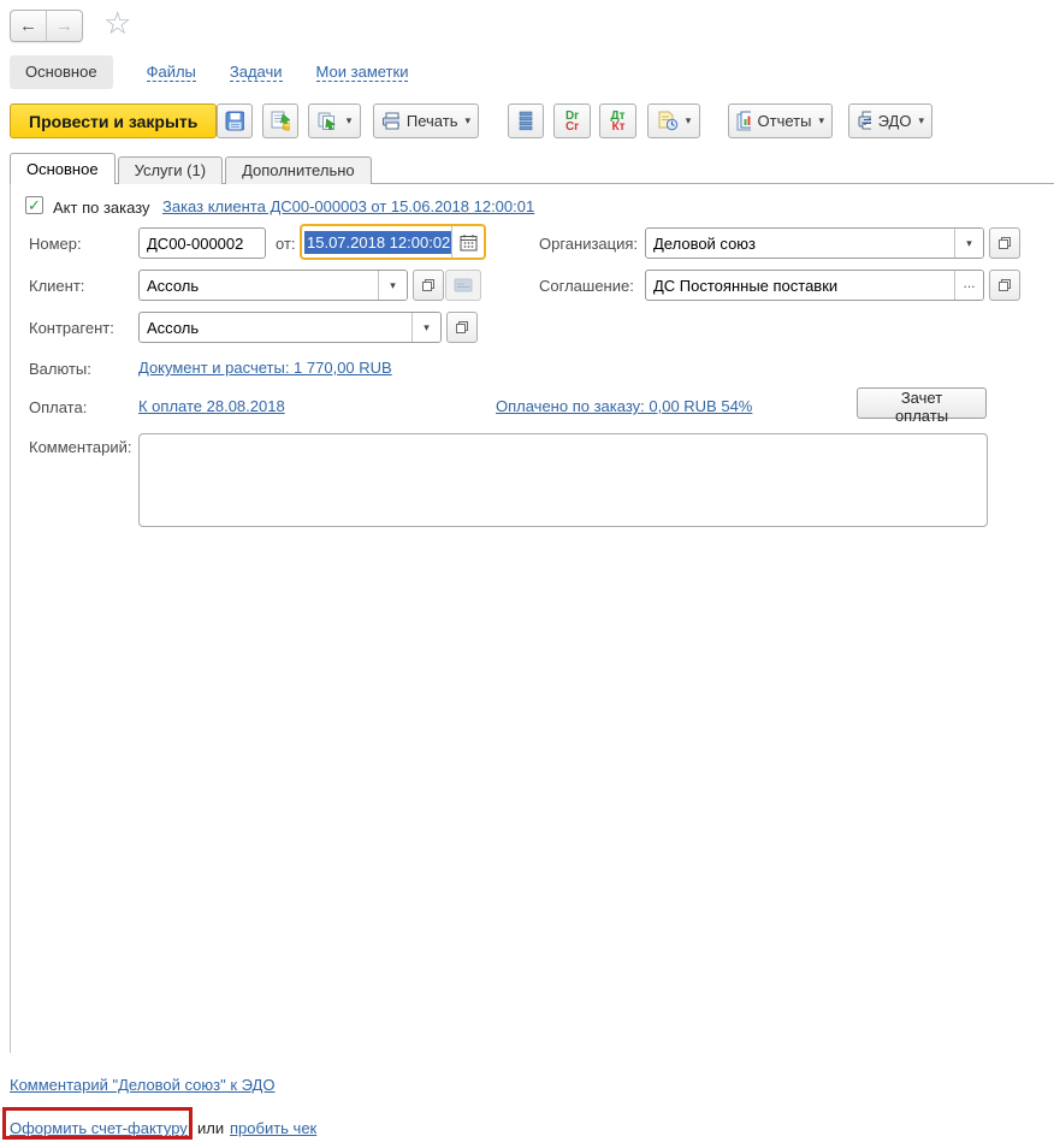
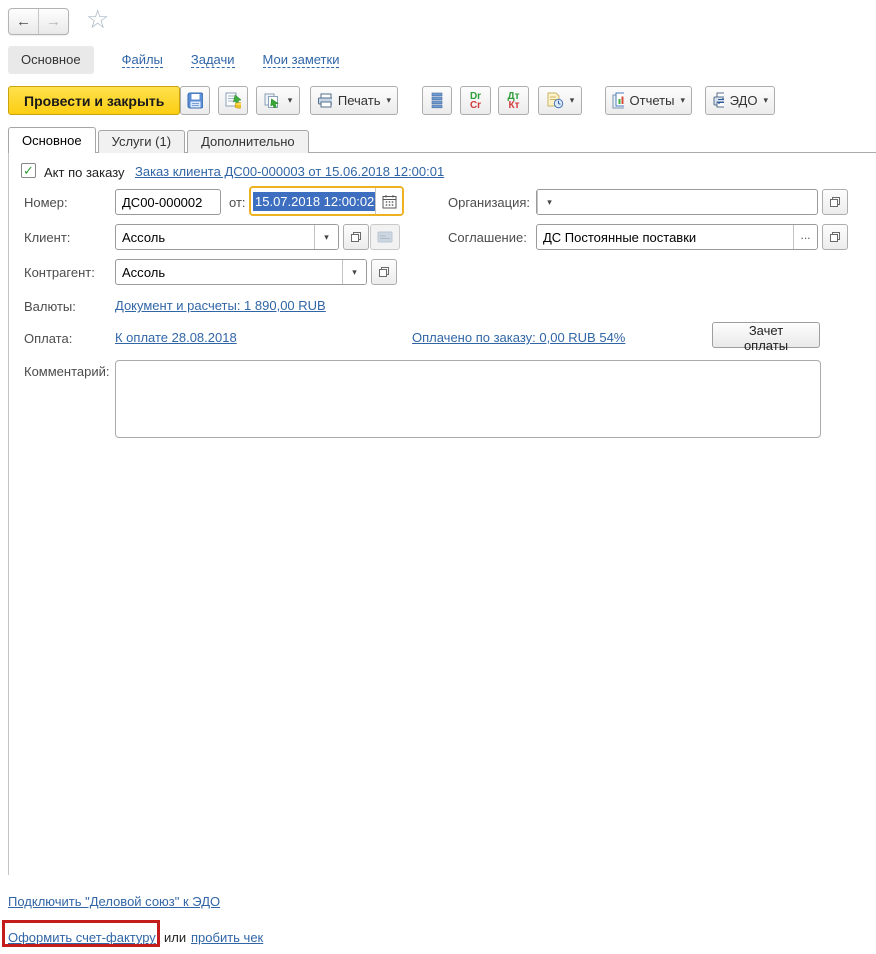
  ←
  →
  ☆
  Основное
  Файлы
  Задачи
  Мои заметки
  Провести и закрыть
  ▾
  Печать
  ▾
  Dr
  Cr
  Дт
  Кт
  ▾
  Отчеты
  ▾
  ЭДО
  ▾
  Основное
  Услуги (1)
  Дополнительно
  ✓
  Акт по заказу
  Заказ клиента ДС00-000003 от 15.06.2018 12:00:01
  Номер:
  ДС00-000002
  от:
  15.07.2018 12:00:02
  Организация:
- Деловой союз
  ▾
  Клиент:
  Ассоль
  ▾
  Соглашение:
  ДС Постоянные поставки
  ...
  Контрагент:
  Ассоль
  ▾
  Валюты:
- Документ и расчеты: 1 770,00 RUB
+ Документ и расчеты: 1 890,00 RUB
  Оплата:
  К оплате 28.08.2018
  Оплачено по заказу: 0,00 RUB 54%
  Зачет оплаты
  Комментарий:
- Комментарий "Деловой союз" к ЭДО
+ Подключить "Деловой союз" к ЭДО
  Оформить счет-фактуру
  или
  пробить чек
